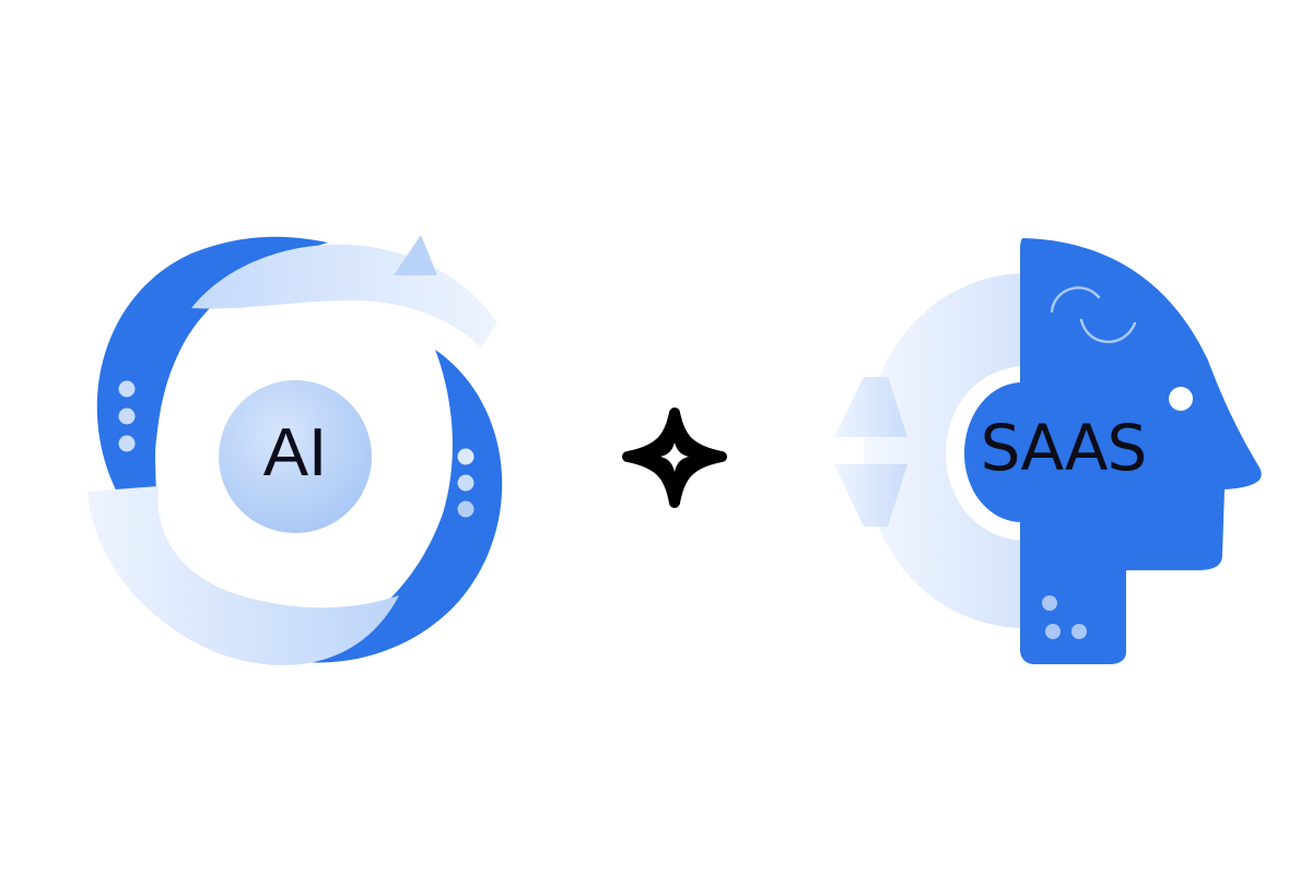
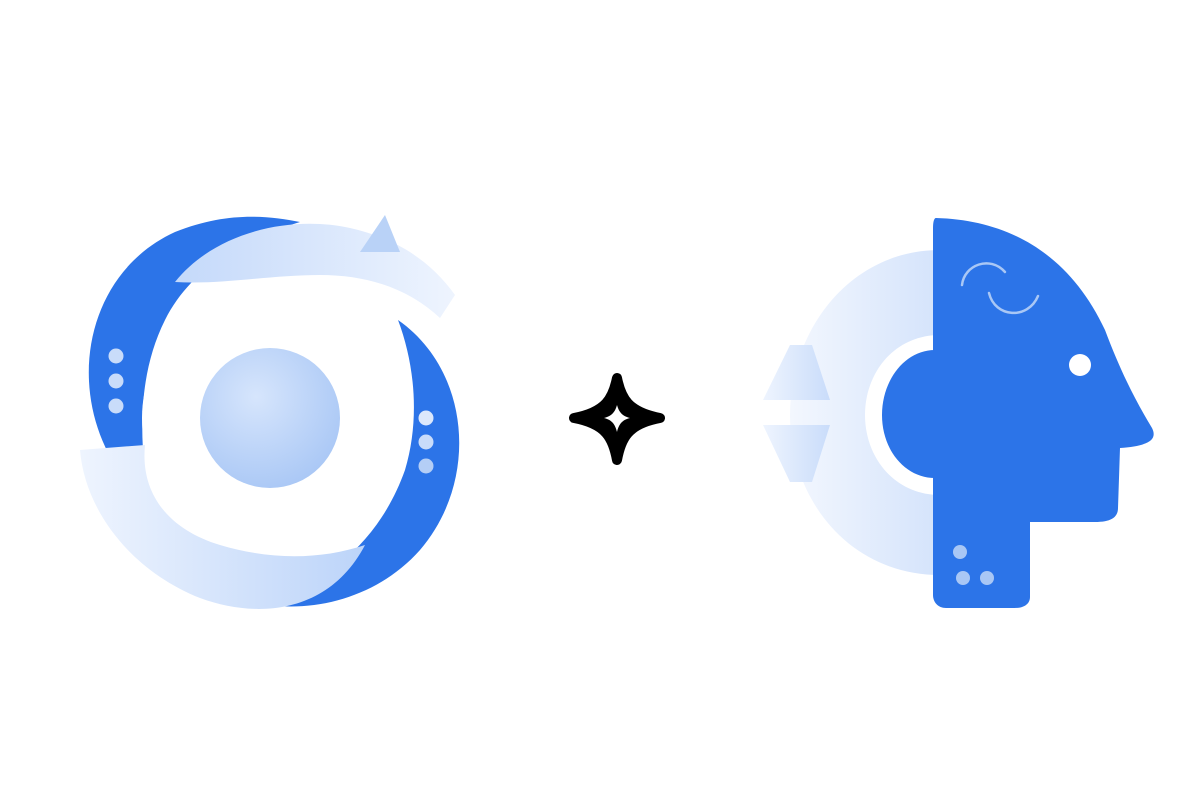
- AI
- SAAS
